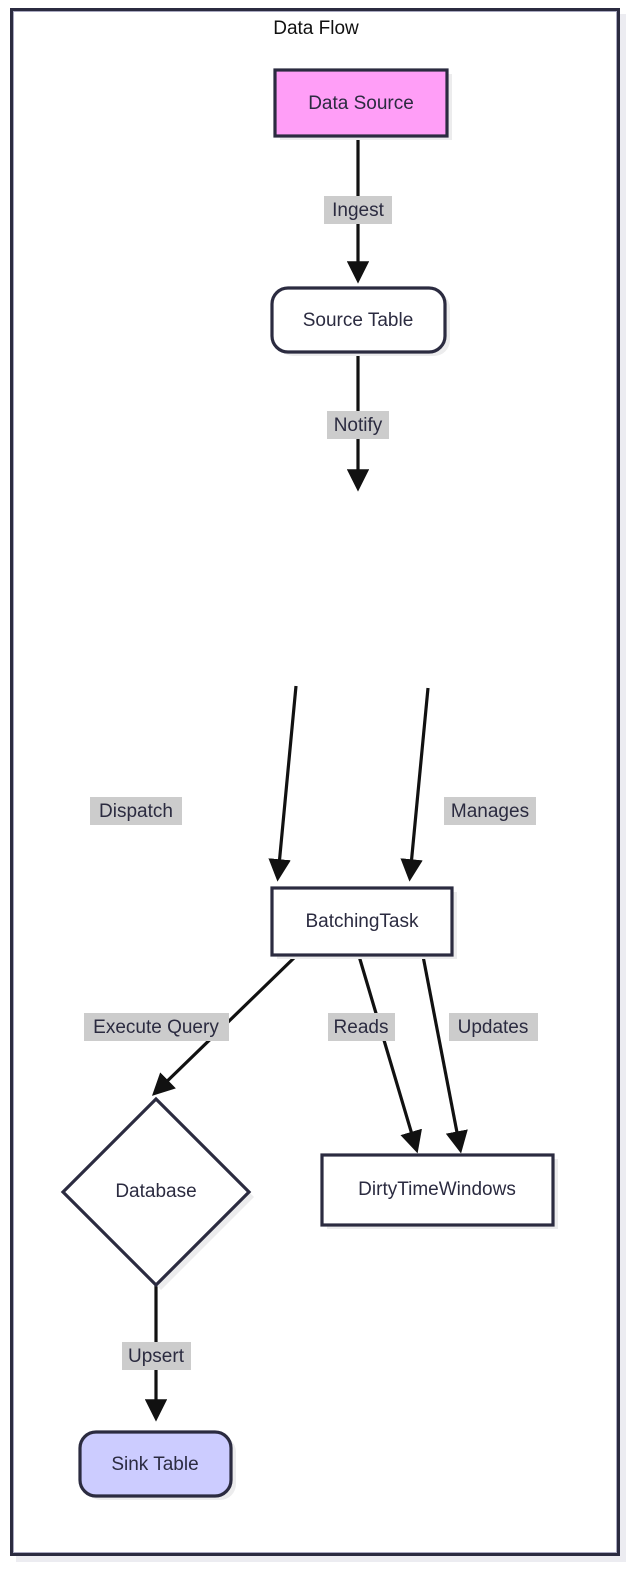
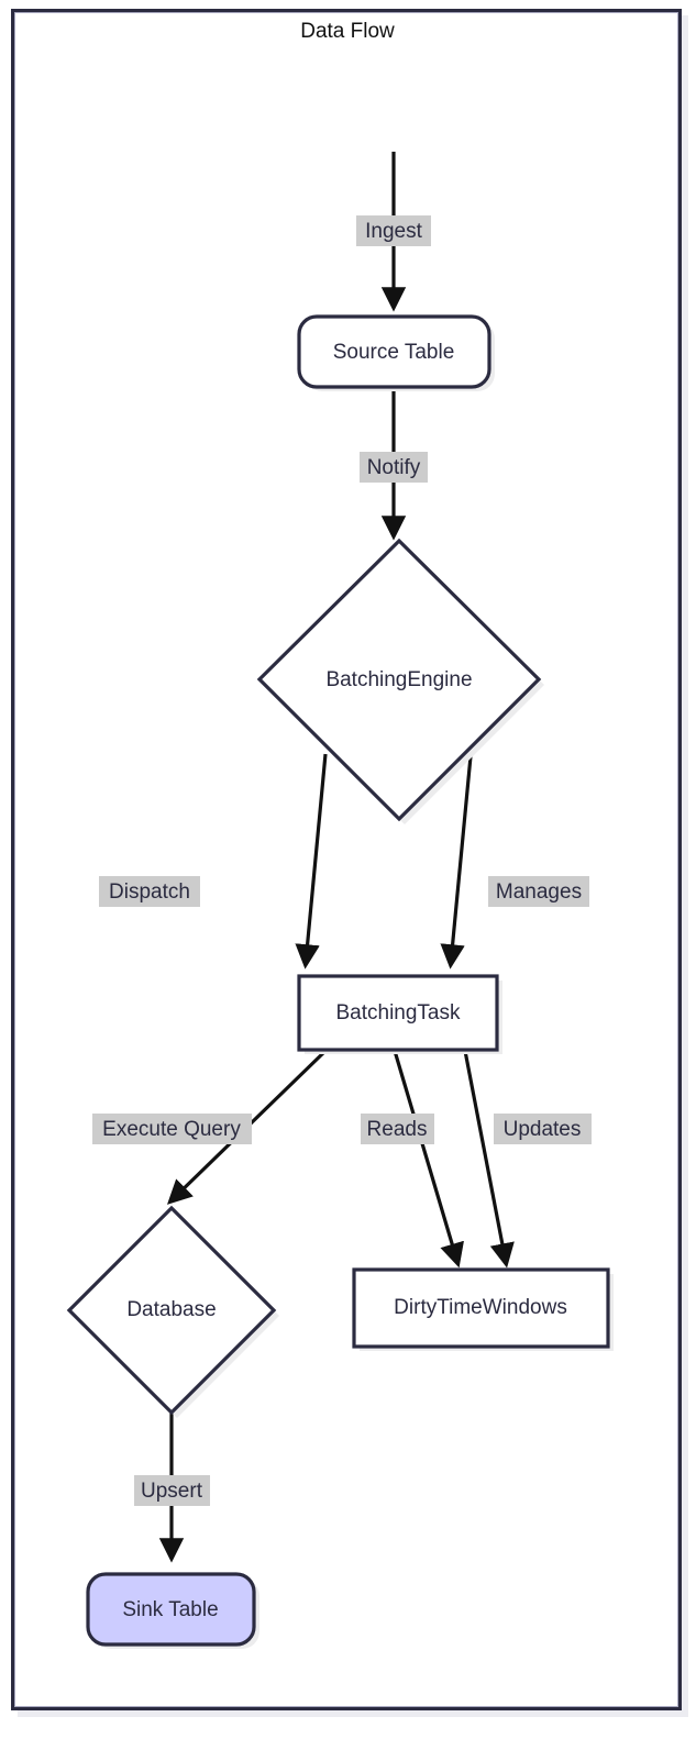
  Data Flow
- Data Source
  Source Table
+ BatchingEngine
  BatchingTask
  Database
  DirtyTimeWindows
  Sink Table
  Ingest
  Notify
  Dispatch
  Manages
  Execute Query
  Reads
  Updates
  Upsert
